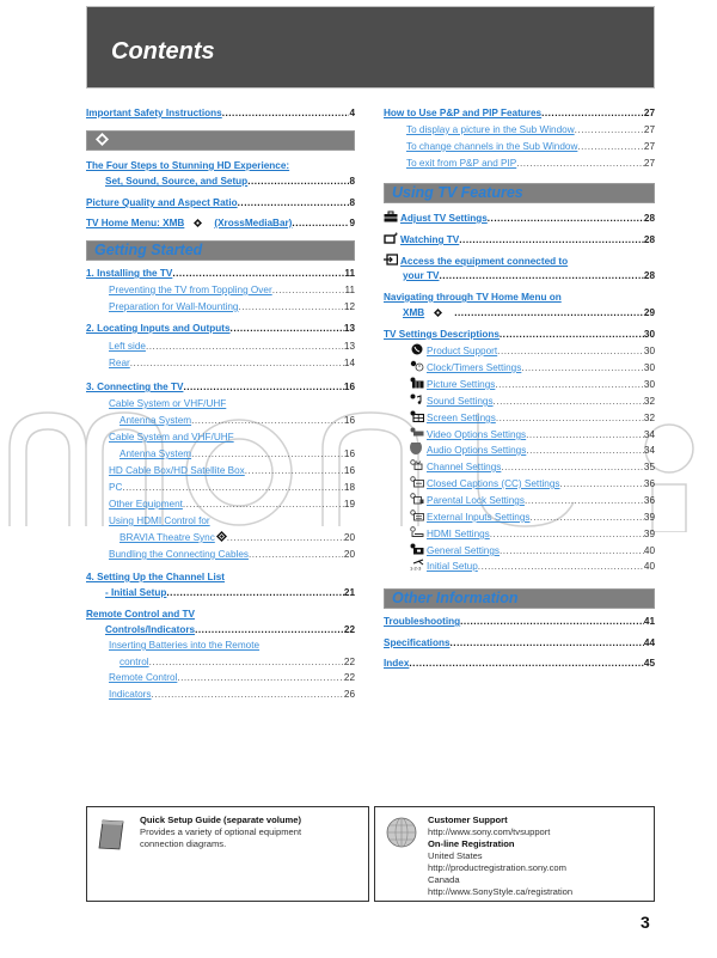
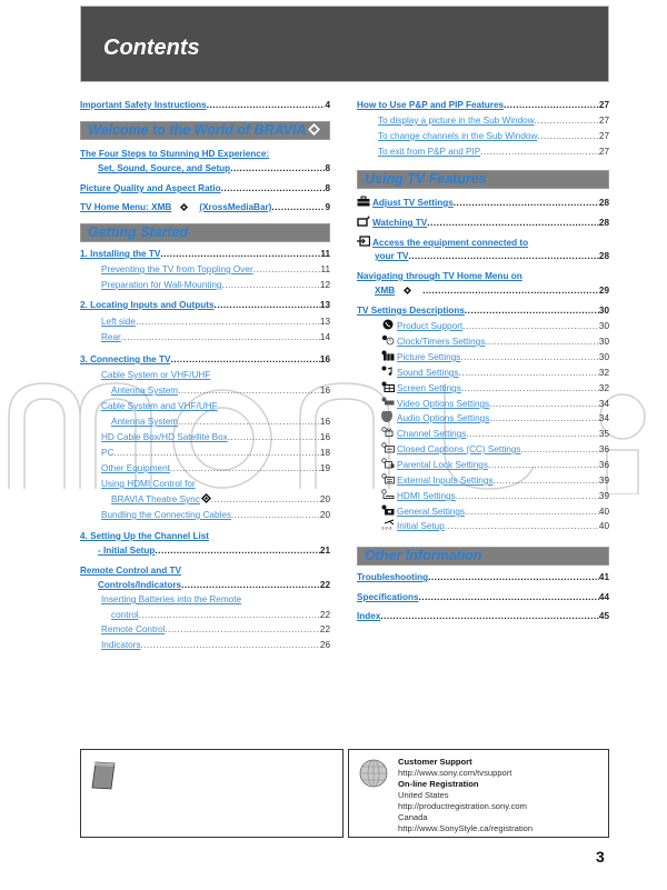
  Contents
  Important Safety Instructions
  4
+ Welcome to the World of BRAVIA
  The Four Steps to Stunning HD Experience:
  Set, Sound, Source, and Setup
  8
  Picture Quality and Aspect Ratio
  8
  TV Home Menu: XMB
  (XrossMediaBar)
  9
  Getting Started
  1. Installing the TV
  11
  Preventing the TV from Toppling Over
  11
  Preparation for Wall-Mounting
  12
  2. Locating Inputs and Outputs
  13
  Left side
  13
  Rear
  14
  3. Connecting the TV
  16
  Cable System or VHF/UHF
  Antenna System
  16
  Cable System and VHF/UHF
  Antenna System
  16
  HD Cable Box/HD Satellite Box
  16
  PC
  18
  Other Equipment
  19
  Using HDMI Control for
  BRAVIA Theatre Sync
  20
  Bundling the Connecting Cables
  20
  4. Setting Up the Channel List
  - Initial Setup
  21
  Remote Control and TV
  Controls/Indicators
  22
  Inserting Batteries into the Remote
  control
  22
  Remote Control
  22
  Indicators
  26
  How to Use P&P and PIP Features
  27
  To display a picture in the Sub Window
  27
  To change channels in the Sub Window
  27
  To exit from P&P and PIP
  27
  Using TV Features
  Adjust TV Settings
  28
  Watching TV
  28
  Access the equipment connected to
  your TV
  28
  Navigating through TV Home Menu on
  XMB
  29
  TV Settings Descriptions
  30
  Product Support
  30
  Clock/Timers Settings
  30
  Picture Settings
  30
  Sound Settings
  32
  Screen Settings
  32
  Video Options Settings
  34
  Audio Options Settings
  34
  Channel Settings
  35
  Closed Captions (CC) Settings
  36
  Parental Lock Settings
  36
  External Inputs Settings
  39
  HDMI Settings
  39
  General Settings
  40
  Initial Setup
  40
  Other Information
  Troubleshooting
  41
  Specifications
  44
  Index
  45
- Quick Setup Guide (separate volume)
- Provides a variety of optional equipment
- connection diagrams.
  Customer Support
  http://www.sony.com/tvsupport
  On-line Registration
  United States
  http://productregistration.sony.com
  Canada
  http://www.SonyStyle.ca/registration
  3
